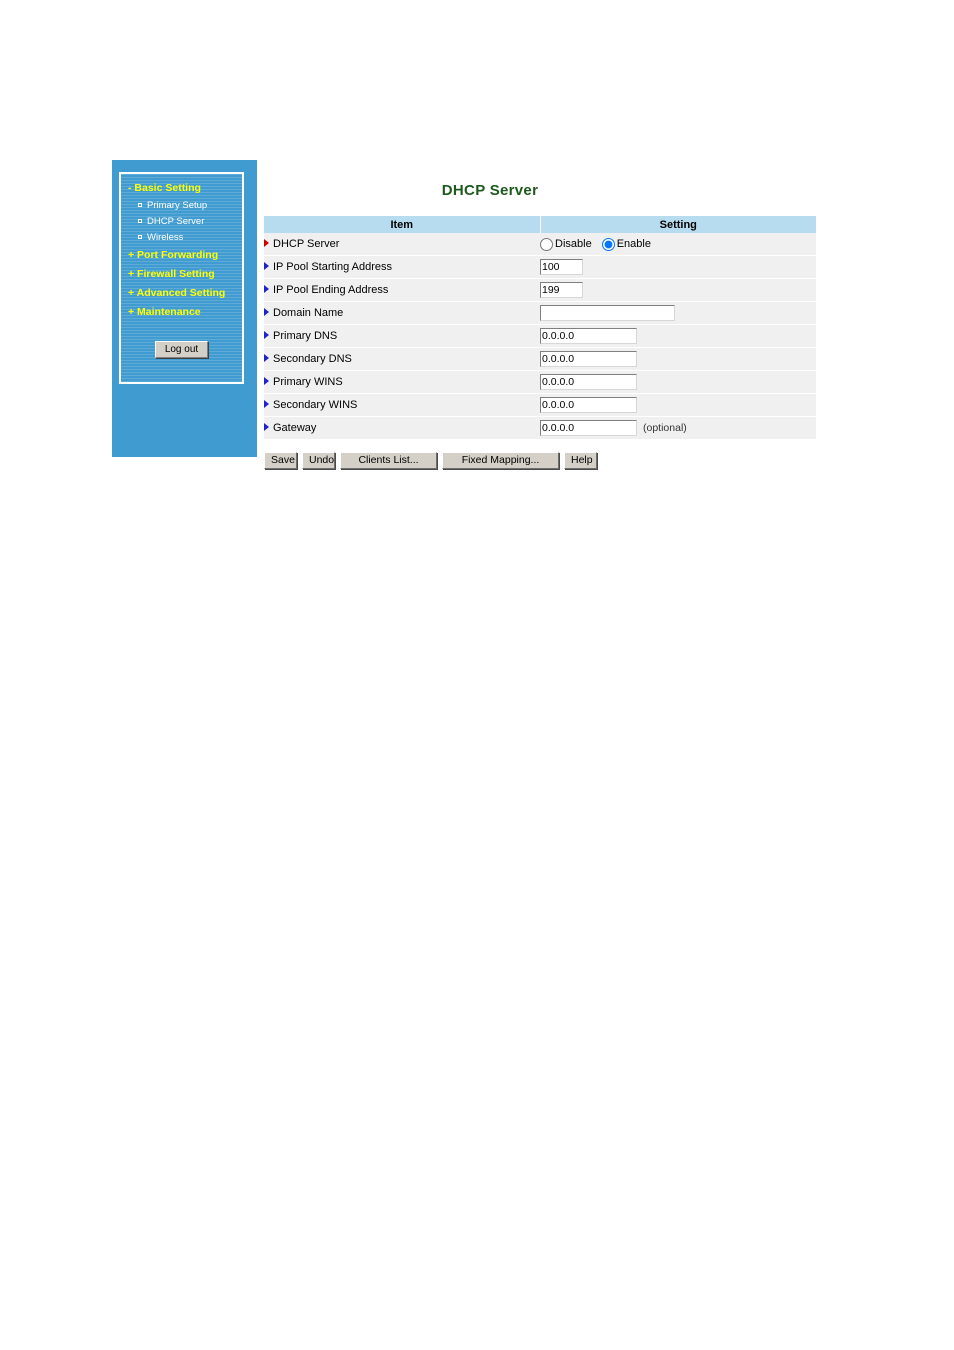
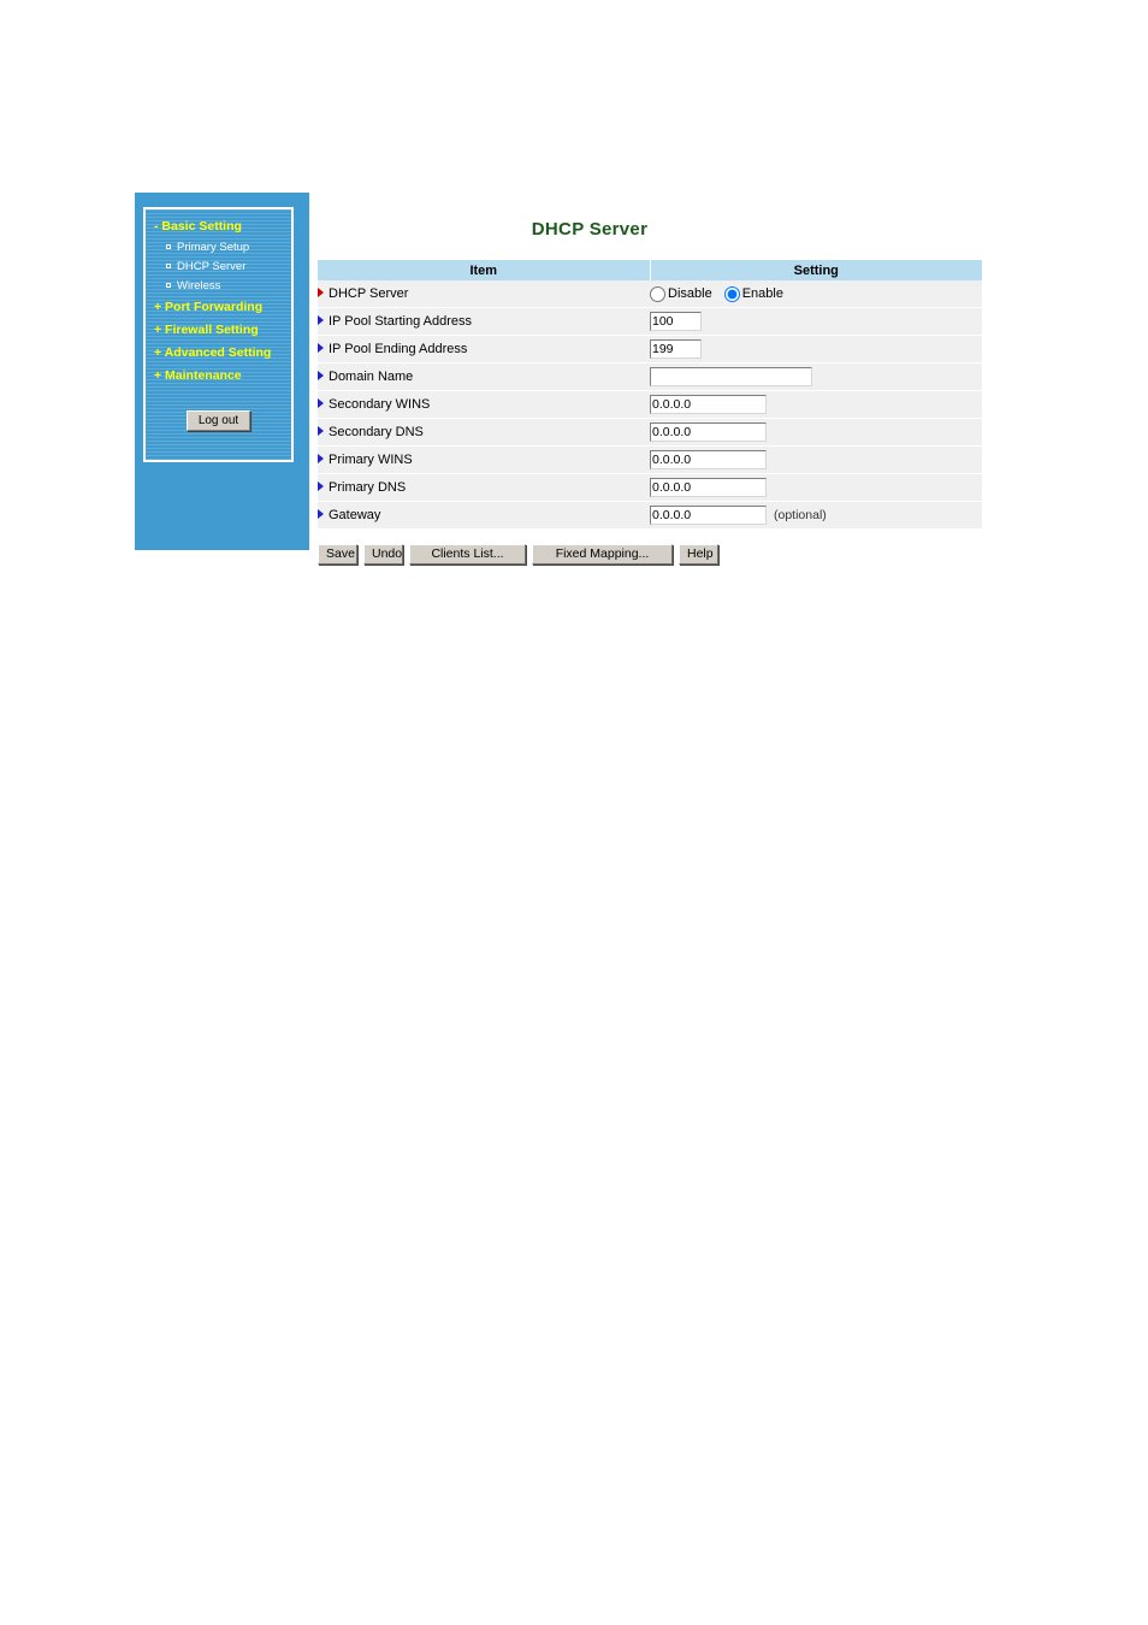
  - Basic Setting
  Primary Setup
  DHCP Server
  Wireless
  + Port Forwarding
  + Firewall Setting
  + Advanced Setting
  + Maintenance
  Log out
  DHCP Server
  Item	Setting
  DHCP Server	Disable Enable
  IP Pool Starting Address	100
  IP Pool Ending Address	199
  Domain Name
- Primary DNS	0.0.0.0
+ Secondary WINS	0.0.0.0
  Secondary DNS	0.0.0.0
  Primary WINS	0.0.0.0
- Secondary WINS	0.0.0.0
+ Primary DNS	0.0.0.0
  Gateway	0.0.0.0 (optional)
  Save
  Undo
  Clients List...
  Fixed Mapping...
  Help
